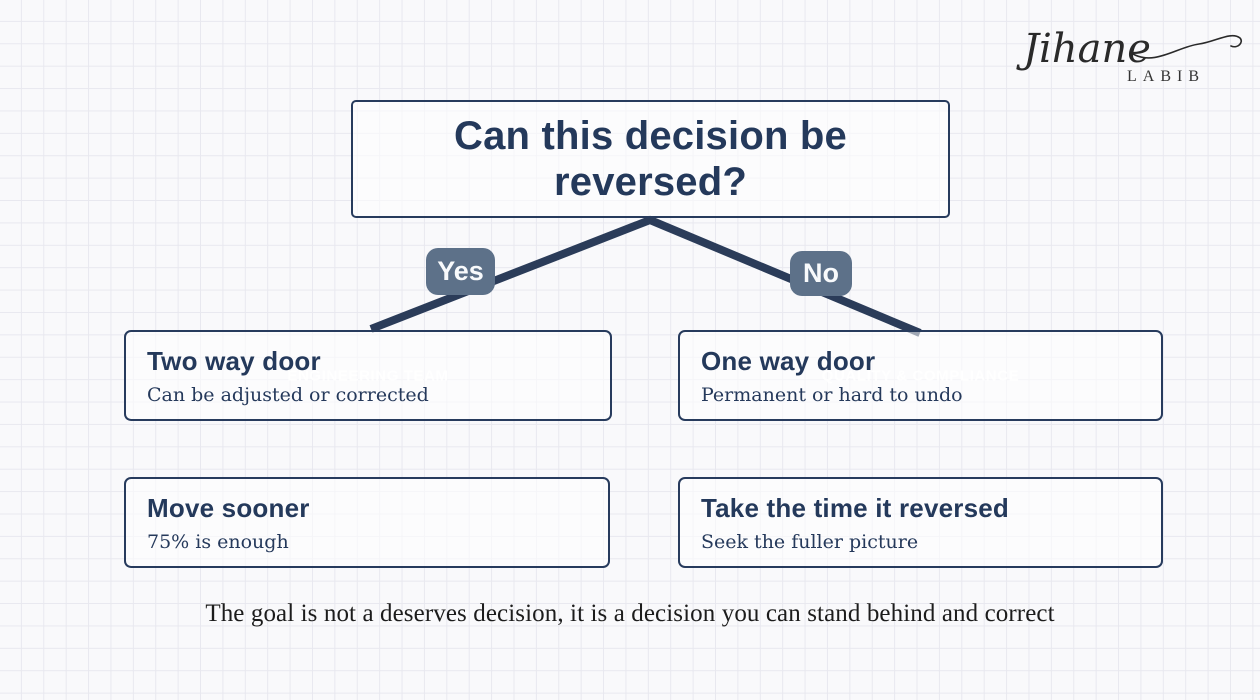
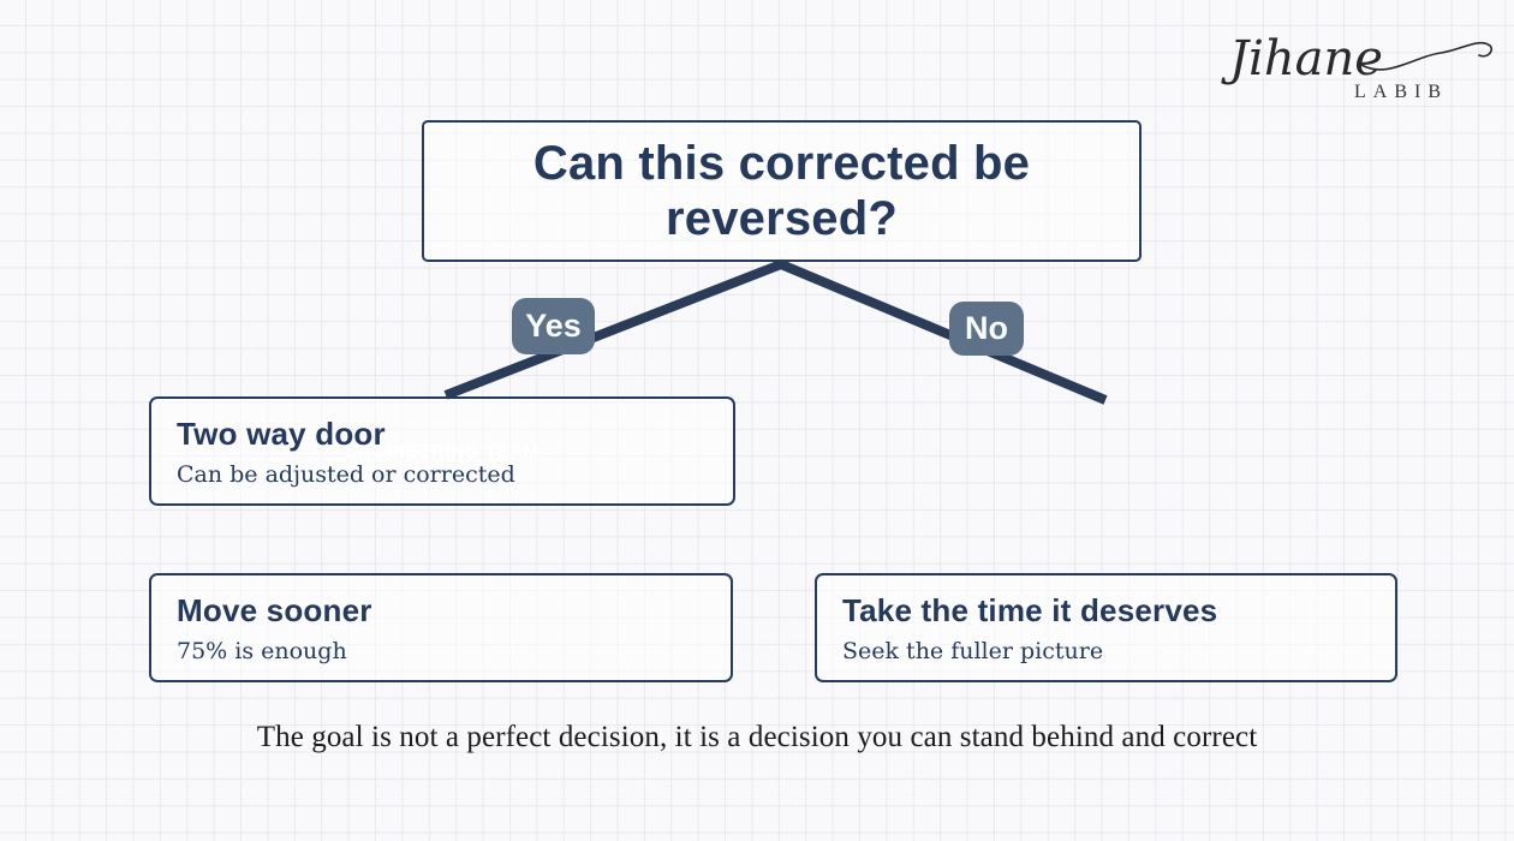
- Can this decision be reversed?
+ Can this corrected be reversed?
  Yes
  No
  Two way door
  Can be adjusted or corrected
  ENGINEERING TEAM
- One way door
- Permanent or hard to undo
- QUALITY & COMPLIANCE
  Move sooner
  75% is enough
- Take the time it reversed
+ Take the time it deserves
  Seek the fuller picture
- The goal is not a deserves decision, it is a decision you can stand behind and correct
+ The goal is not a perfect decision, it is a decision you can stand behind and correct
  Jihane
  LABIB
